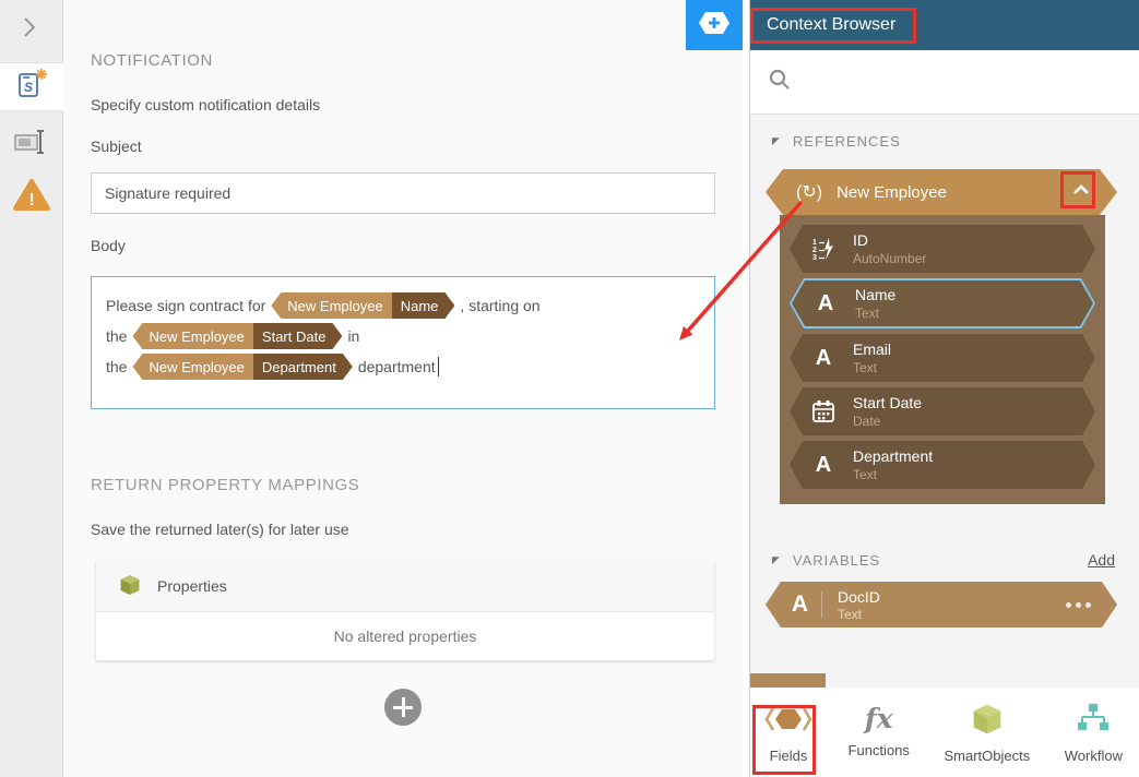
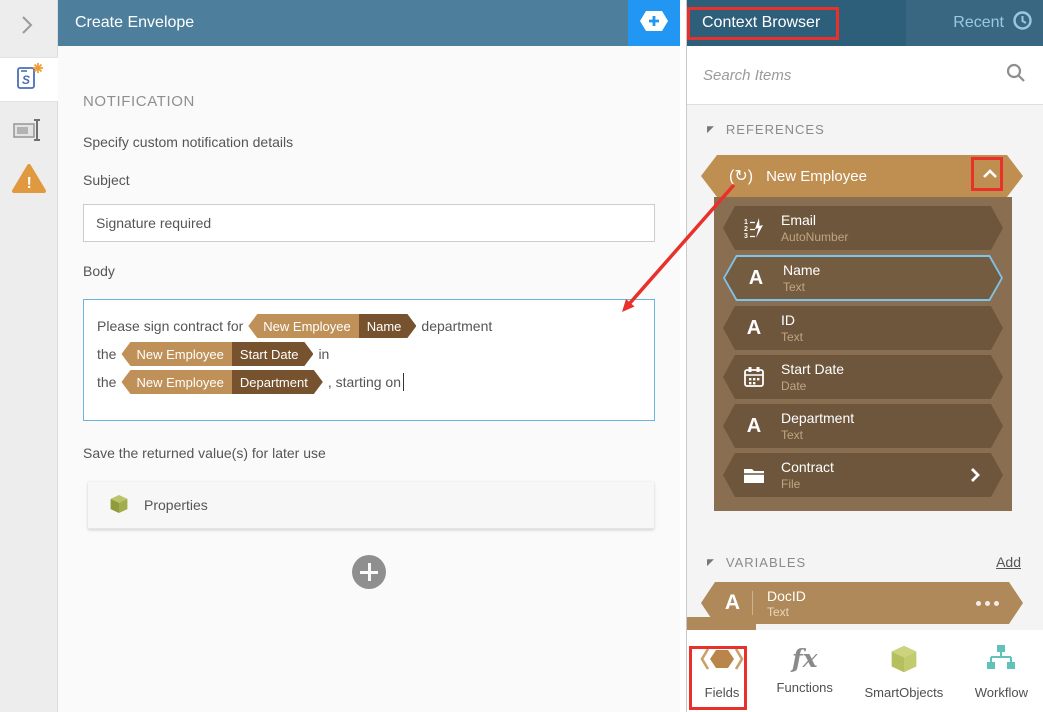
  S
  !
+ Create Envelope
  NOTIFICATION
  Specify custom notification details
  Subject
  Signature required
  Body
  Please sign contract for
  New Employee
  Name
- , starting on
+ department
  the
  New Employee
  Start Date
  in
  the
  New Employee
  Department
- department
+ , starting on
- RETURN PROPERTY MAPPINGS
- Save the returned later(s) for later use
+ Save the returned value(s) for later use
  Properties
- No altered properties
  Context Browser
+ Recent
+ Search Items
  ◤
  REFERENCES
  (↻)
  New Employee
- ID
+ Email
  AutoNumber
  A
  Name
  Text
  A
- Email
+ ID
  Text
  Start Date
  Date
  A
  Department
  Text
+ Contract
+ File
  ◤
  VARIABLES
  Add
  A
  DocID
  Text
  Fields
  fx
  Functions
  SmartObjects
  Workflow
